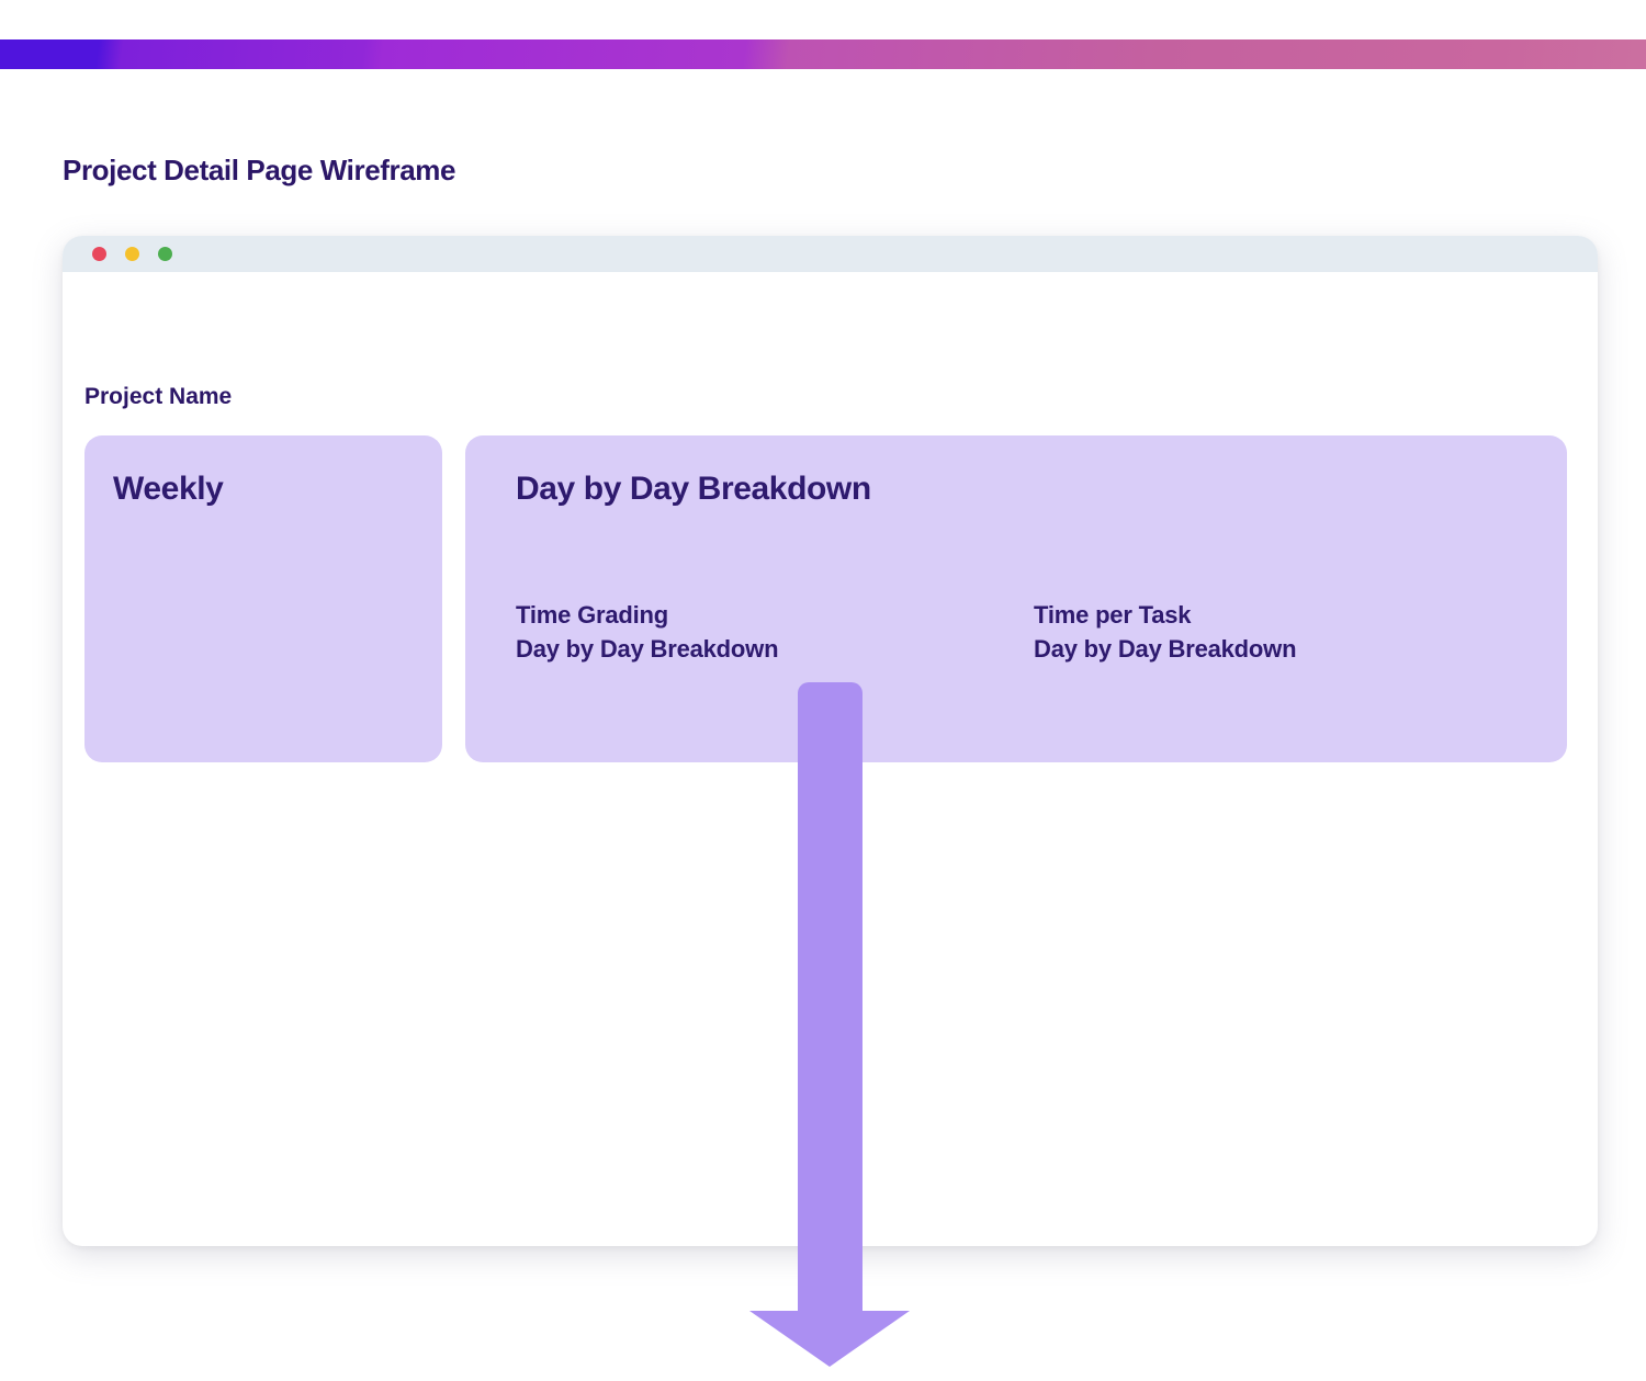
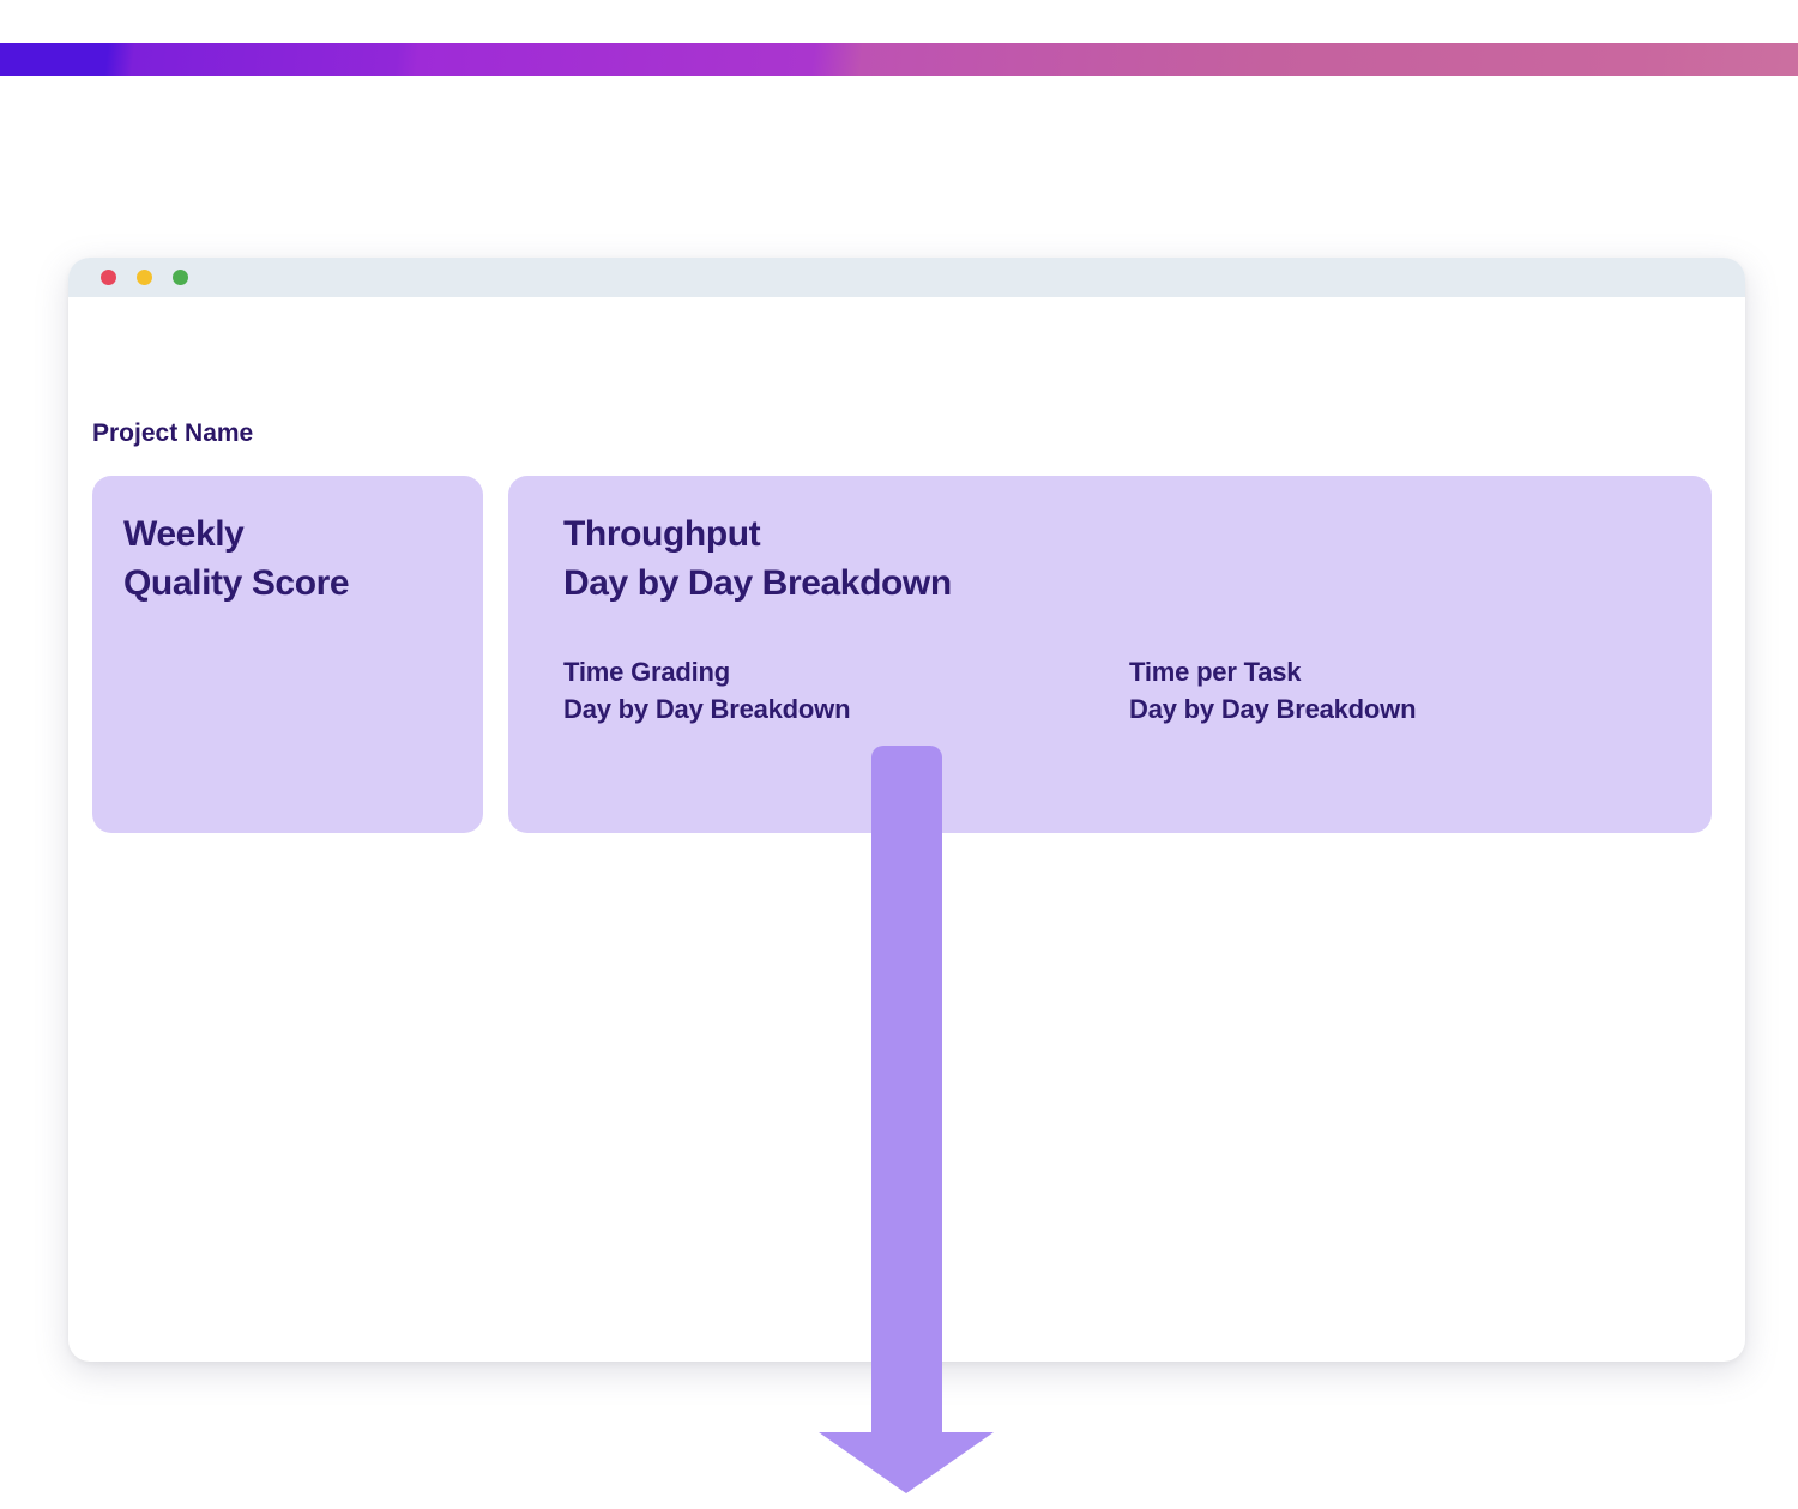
- Project Detail Page Wireframe
  Project Name
  Weekly
+ Quality Score
+ Throughput
  Day by Day Breakdown
  Time Grading
  Day by Day Breakdown
  Time per Task
  Day by Day Breakdown
